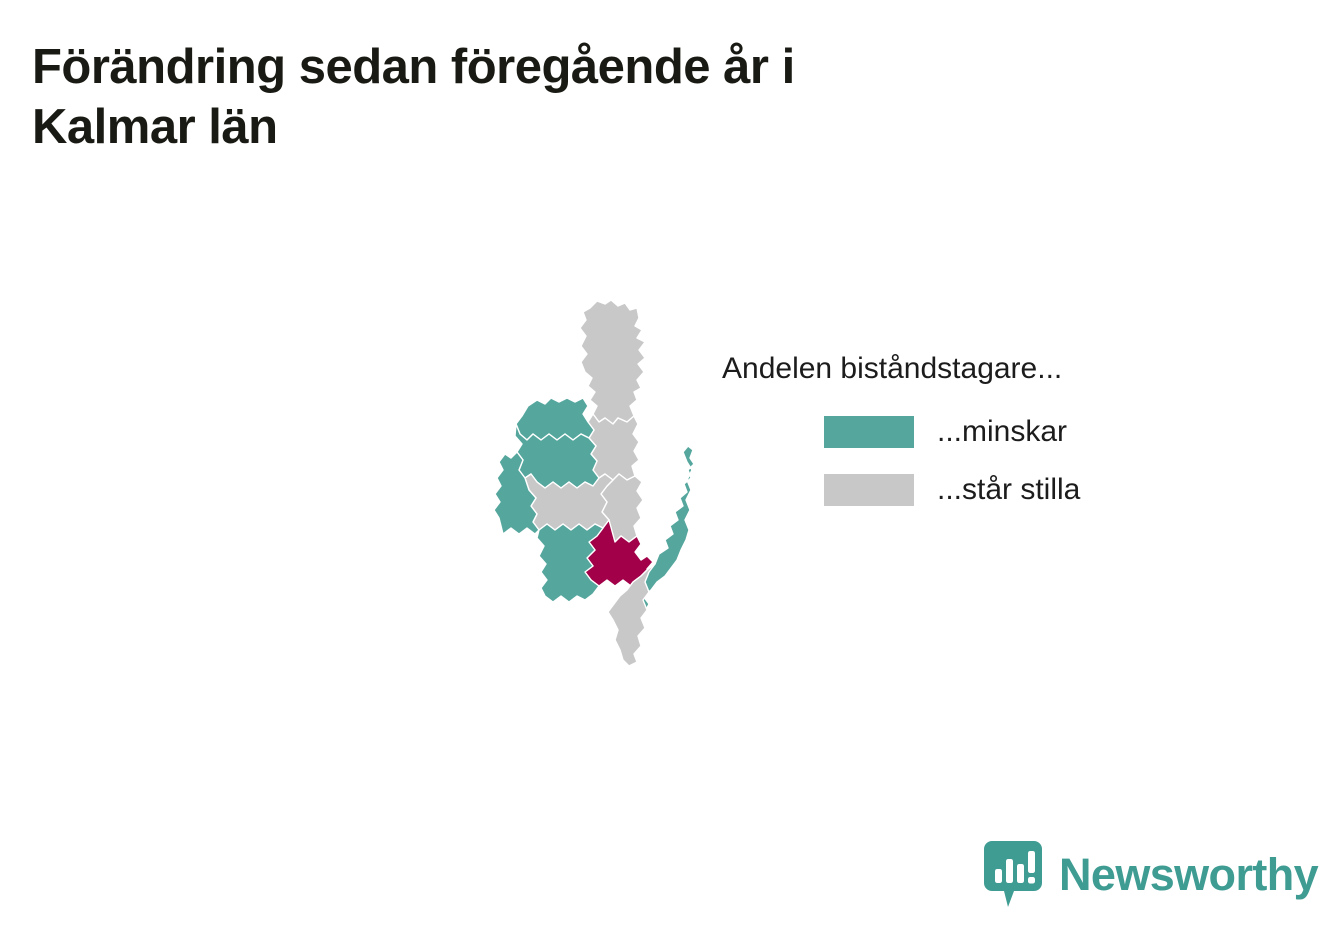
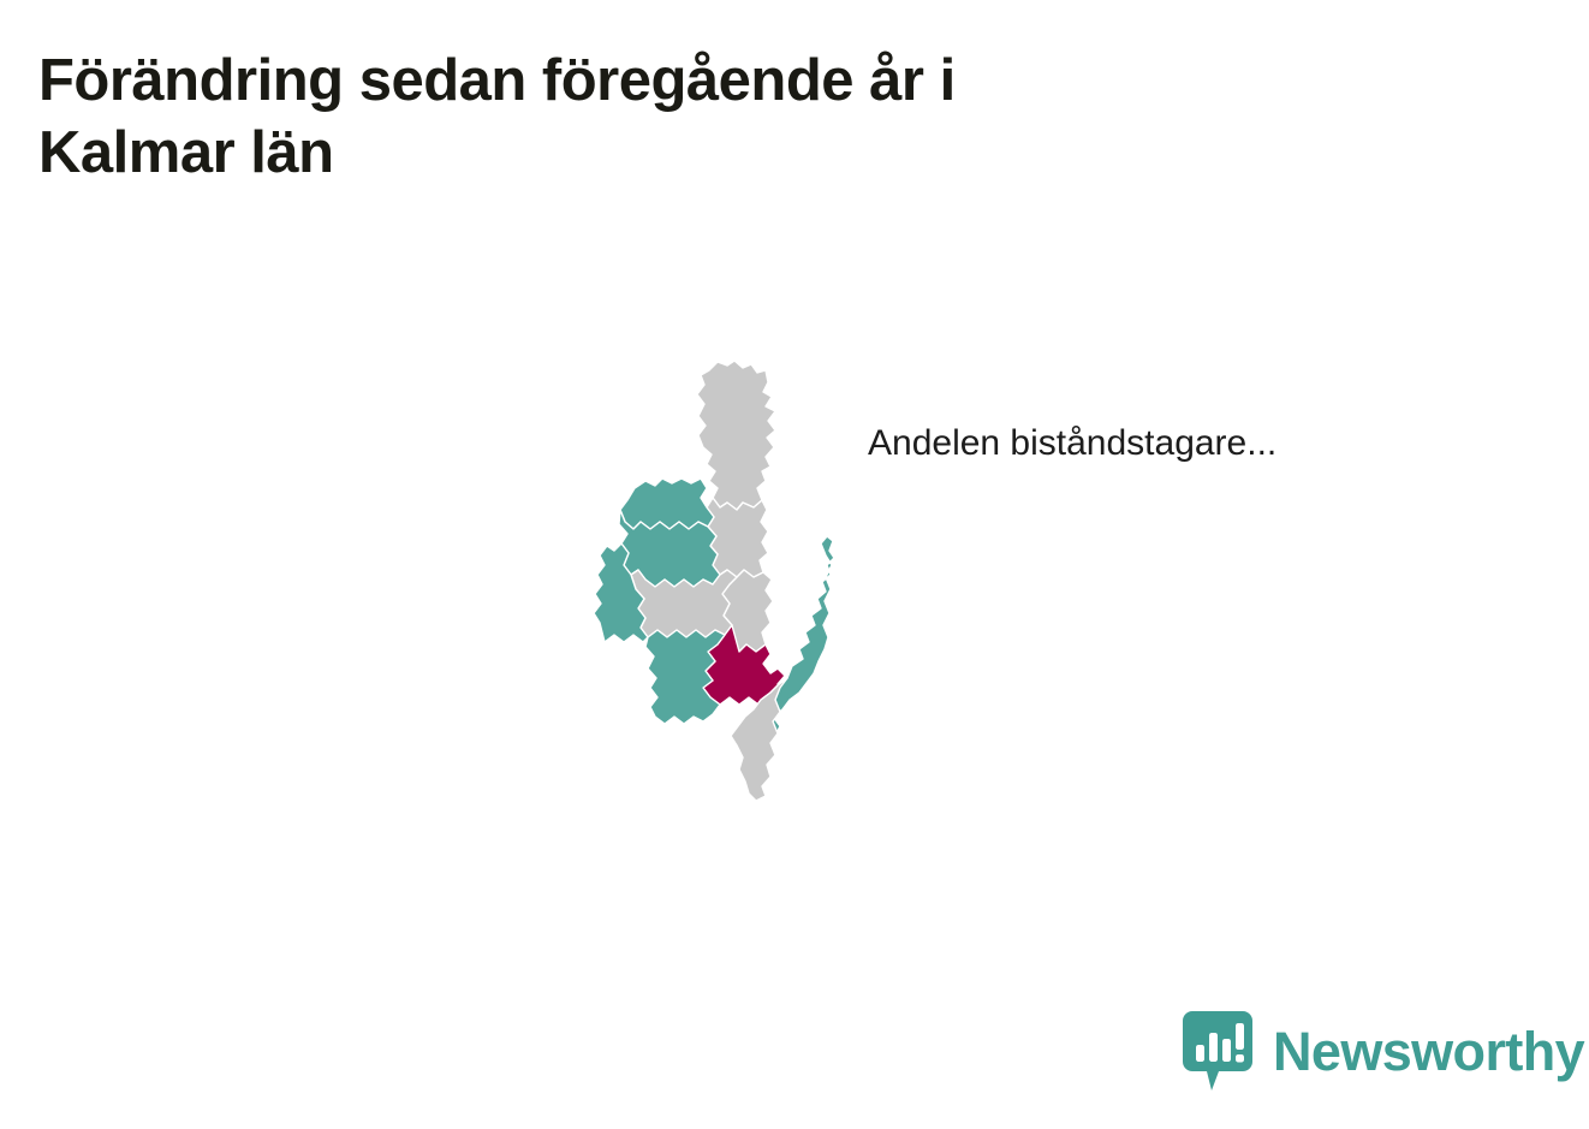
  Förändring sedan föregående år i
  Kalmar län
  Andelen biståndstagare...
- ...minskar
- ...står stilla
  Newsworthy
